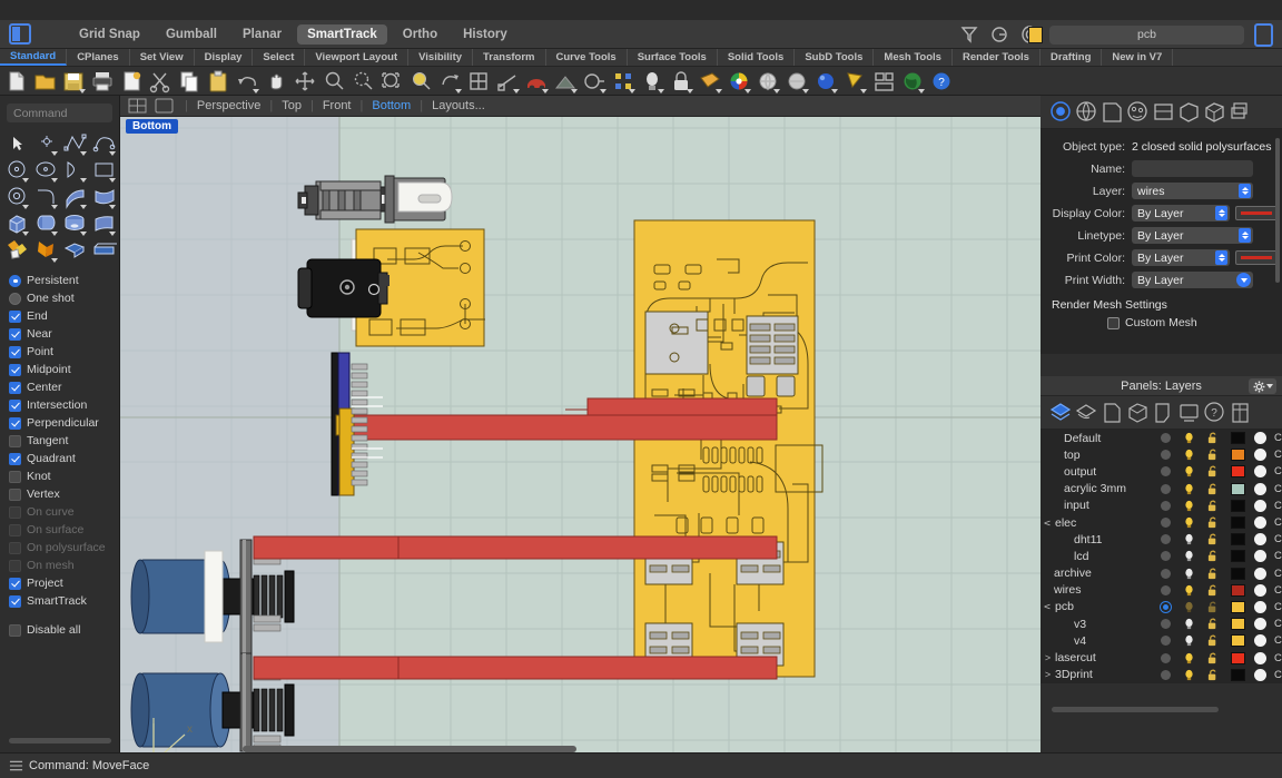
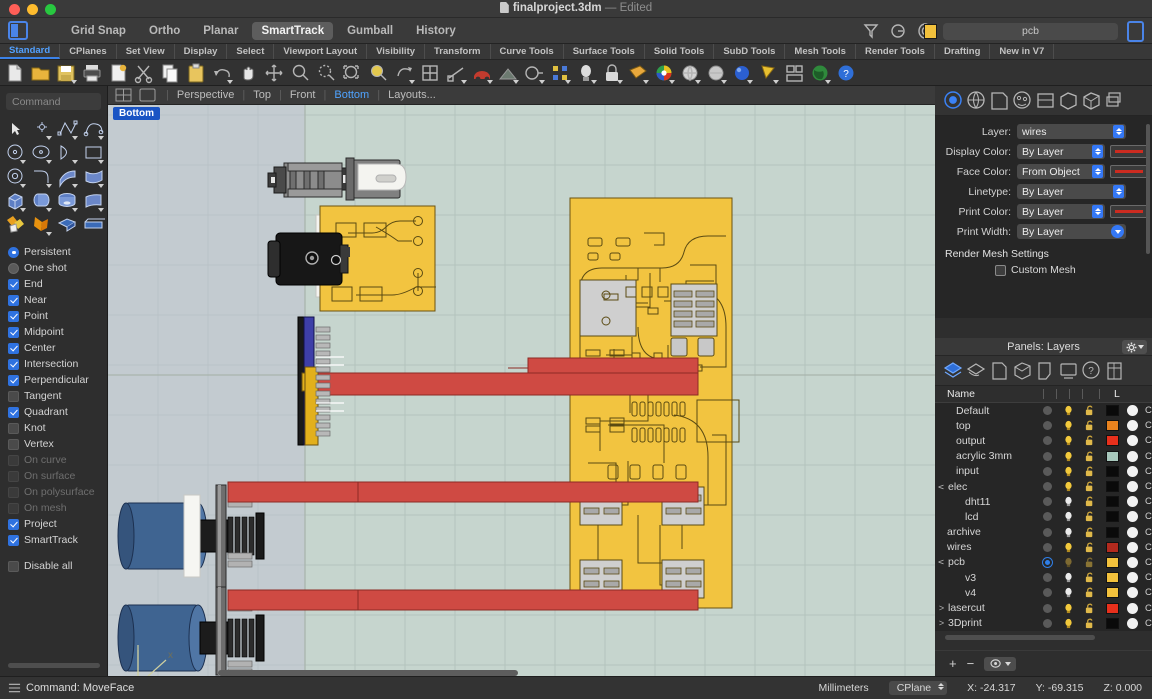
+ finalproject.3dm — Edited
  Grid Snap
- Gumball
+ Ortho
  Planar
  SmartTrack
- Ortho
+ Gumball
  History
  pcb
  Standard
  CPlanes
  Set View
  Display
  Select
  Viewport Layout
  Visibility
  Transform
  Curve Tools
  Surface Tools
  Solid Tools
  SubD Tools
  Mesh Tools
  Render Tools
  Drafting
  New in V7
  ?
  Command
  Persistent
  One shot
  End
  Near
  Point
  Midpoint
  Center
  Intersection
  Perpendicular
  Tangent
  Quadrant
  Knot
  Vertex
  On curve
  On surface
  On polysurface
  On mesh
  Project
  SmartTrack
  Disable all
  |
  Perspective
  Top
  |
  Front
  Bottom
  |
  Layouts...
  Bottom
  x
- Object type:
- 2 closed solid polysurfaces
- Name:
  Layer:
  wires
  Display Color:
  By Layer
+ Face Color:
+ From Object
  Linetype:
  By Layer
  Print Color:
  By Layer
  Print Width:
  By Layer
  Render Mesh Settings
  Custom Mesh
  Panels: Layers
  ?
+ Name
+ L
  Default
  C
  top
  C
  output
  C
  acrylic 3mm
  C
  input
  C
  elec
  C
  dht11
  C
  lcd
  C
  archive
  C
  wires
  C
  pcb
  C
  v3
  C
  v4
  C
  >
  lasercut
  C
  >
  3Dprint
  C
+ +
+ −
  Command: MoveFace
+ Millimeters
+ CPlane
+ X: -24.317
+ Y: -69.315
+ Z: 0.000
